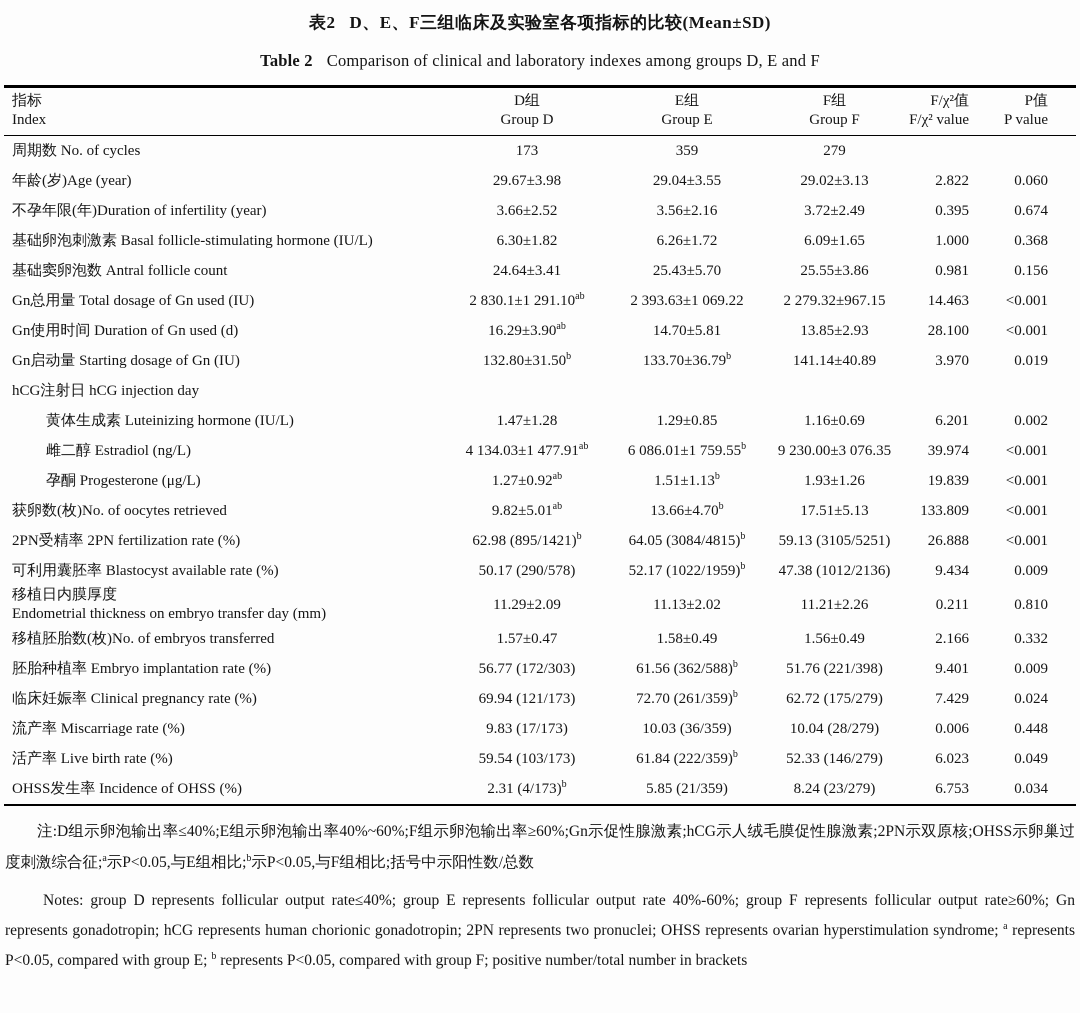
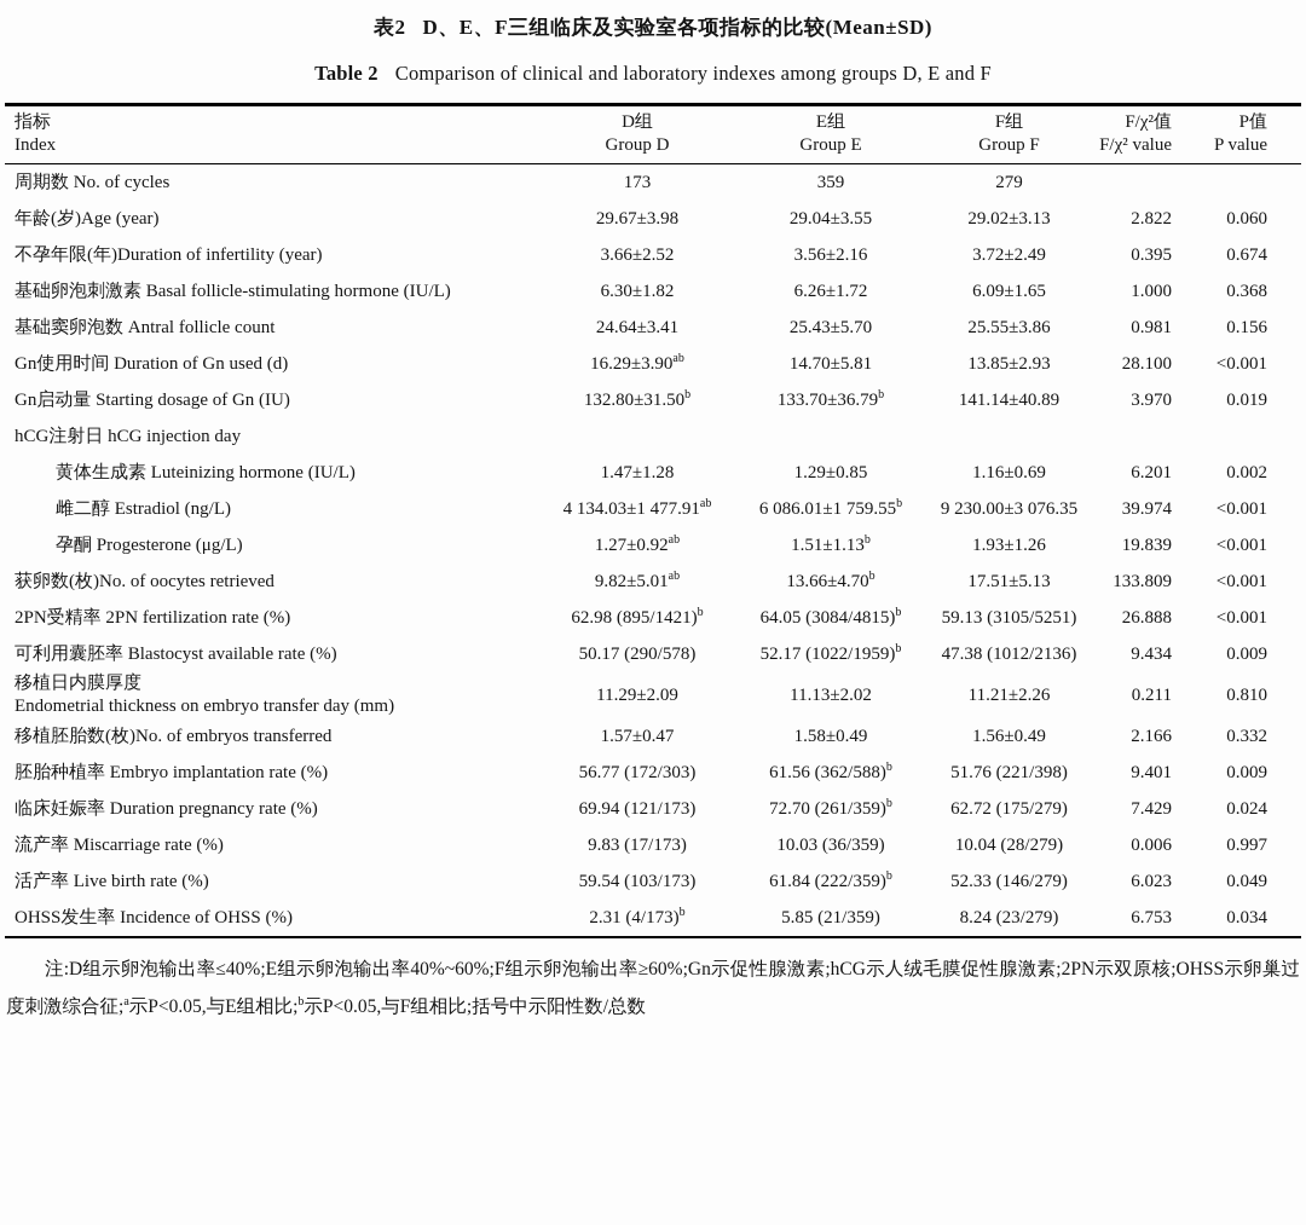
  表2 D、E、F三组临床及实验室各项指标的比较(Mean±SD)
  Table 2 Comparison of clinical and laboratory indexes among groups D, E and F
  指标 Index	D组 Group D	E组 Group E	F组 Group F	F/χ²值 F/χ² value	P值 P value
  周期数 No. of cycles	173	359	279
  年龄(岁)Age (year)	29.67±3.98	29.04±3.55	29.02±3.13	2.822	0.060
  不孕年限(年)Duration of infertility (year)	3.66±2.52	3.56±2.16	3.72±2.49	0.395	0.674
  基础卵泡刺激素 Basal follicle-stimulating hormone (IU/L)	6.30±1.82	6.26±1.72	6.09±1.65	1.000	0.368
  基础窦卵泡数 Antral follicle count	24.64±3.41	25.43±5.70	25.55±3.86	0.981	0.156
- Gn总用量 Total dosage of Gn used (IU)	2 830.1±1 291.10ab	2 393.63±1 069.22	2 279.32±967.15	14.463	<0.001
  Gn使用时间 Duration of Gn used (d)	16.29±3.90ab	14.70±5.81	13.85±2.93	28.100	<0.001
  Gn启动量 Starting dosage of Gn (IU)	132.80±31.50b	133.70±36.79b	141.14±40.89	3.970	0.019
  hCG注射日 hCG injection day
  黄体生成素 Luteinizing hormone (IU/L)	1.47±1.28	1.29±0.85	1.16±0.69	6.201	0.002
  雌二醇 Estradiol (ng/L)	4 134.03±1 477.91ab	6 086.01±1 759.55b	9 230.00±3 076.35	39.974	<0.001
  孕酮 Progesterone (μg/L)	1.27±0.92ab	1.51±1.13b	1.93±1.26	19.839	<0.001
  获卵数(枚)No. of oocytes retrieved	9.82±5.01ab	13.66±4.70b	17.51±5.13	133.809	<0.001
  2PN受精率 2PN fertilization rate (%)	62.98 (895/1421)b	64.05 (3084/4815)b	59.13 (3105/5251)	26.888	<0.001
  可利用囊胚率 Blastocyst available rate (%)	50.17 (290/578)	52.17 (1022/1959)b	47.38 (1012/2136)	9.434	0.009
  移植日内膜厚度 Endometrial thickness on embryo transfer day (mm)	11.29±2.09	11.13±2.02	11.21±2.26	0.211	0.810
  移植胚胎数(枚)No. of embryos transferred	1.57±0.47	1.58±0.49	1.56±0.49	2.166	0.332
  胚胎种植率 Embryo implantation rate (%)	56.77 (172/303)	61.56 (362/588)b	51.76 (221/398)	9.401	0.009
- 临床妊娠率 Clinical pregnancy rate (%)	69.94 (121/173)	72.70 (261/359)b	62.72 (175/279)	7.429	0.024
+ 临床妊娠率 Duration pregnancy rate (%)	69.94 (121/173)	72.70 (261/359)b	62.72 (175/279)	7.429	0.024
- 流产率 Miscarriage rate (%)	9.83 (17/173)	10.03 (36/359)	10.04 (28/279)	0.006	0.448
+ 流产率 Miscarriage rate (%)	9.83 (17/173)	10.03 (36/359)	10.04 (28/279)	0.006	0.997
  活产率 Live birth rate (%)	59.54 (103/173)	61.84 (222/359)b	52.33 (146/279)	6.023	0.049
  OHSS发生率 Incidence of OHSS (%)	2.31 (4/173)b	5.85 (21/359)	8.24 (23/279)	6.753	0.034
  注:D组示卵泡输出率≤40%;E组示卵泡输出率40%~60%;F组示卵泡输出率≥60%;Gn示促性腺激素;hCG示人绒毛膜促性腺激素;2PN示双原核;OHSS示卵巢过度刺激综合征;a示P<0.05,与E组相比;b示P<0.05,与F组相比;括号中示阳性数/总数
- Notes: group D represents follicular output rate≤40%; group E represents follicular output rate 40%-60%; group F represents follicular output rate≥60%; Gn represents gonadotropin; hCG represents human chorionic gonadotropin; 2PN represents two pronuclei; OHSS represents ovarian hyperstimulation syndrome; a represents P<0.05, compared with group E; b represents P<0.05, compared with group F; positive number/total number in brackets
